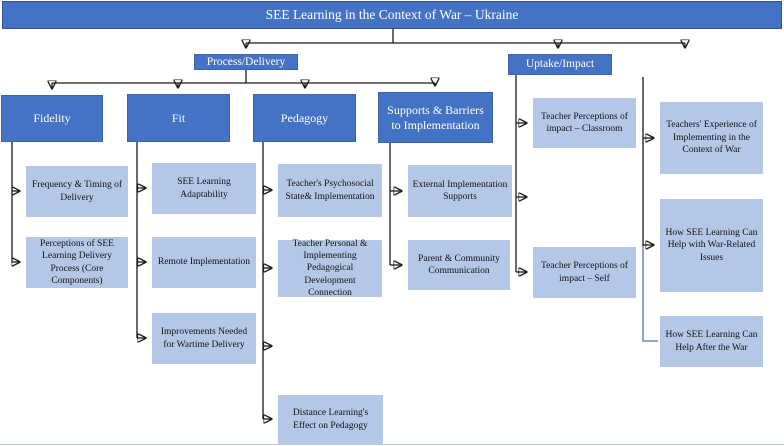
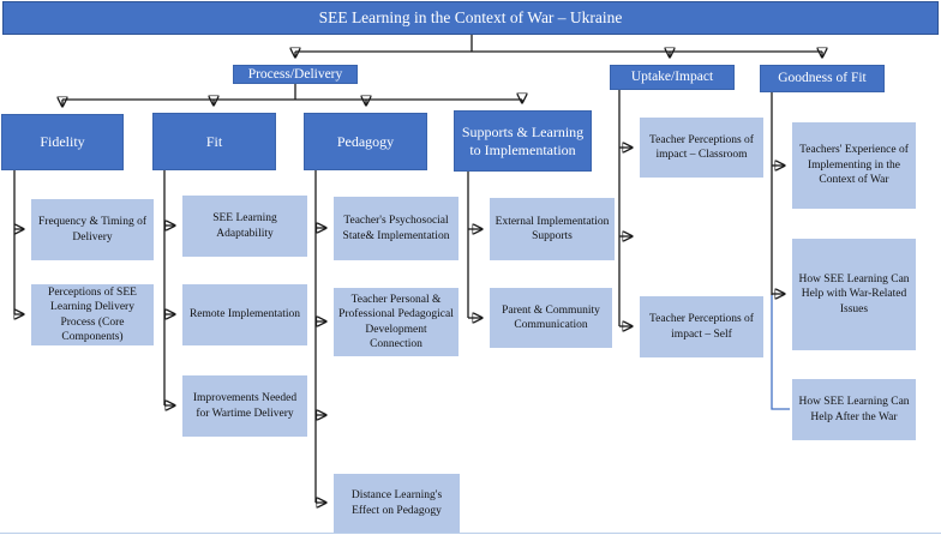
  SEE Learning in the Context of War – Ukraine
  Process/Delivery
  Uptake/Impact
+ Goodness of Fit
  Fidelity
  Fit
  Pedagogy
- Supports & Barriers to Implementation
+ Supports & Learning to Implementation
  Frequency & Timing of Delivery
  Perceptions of SEE Learning Delivery Process (Core Components)
  SEE Learning Adaptability
  Remote Implementation
  Improvements Needed for Wartime Delivery
  Teacher's Psychosocial State& Implementation
- Teacher Personal & Implementing Pedagogical Development Connection
+ Teacher Personal & Professional Pedagogical Development Connection
  Distance Learning's Effect on Pedagogy
  External Implementation Supports
  Parent & Community Communication
  Teacher Perceptions of impact – Classroom
  Teacher Perceptions of impact – Self
  Teachers' Experience of Implementing in the Context of War
  How SEE Learning Can Help with War-Related Issues
  How SEE Learning Can Help After the War
